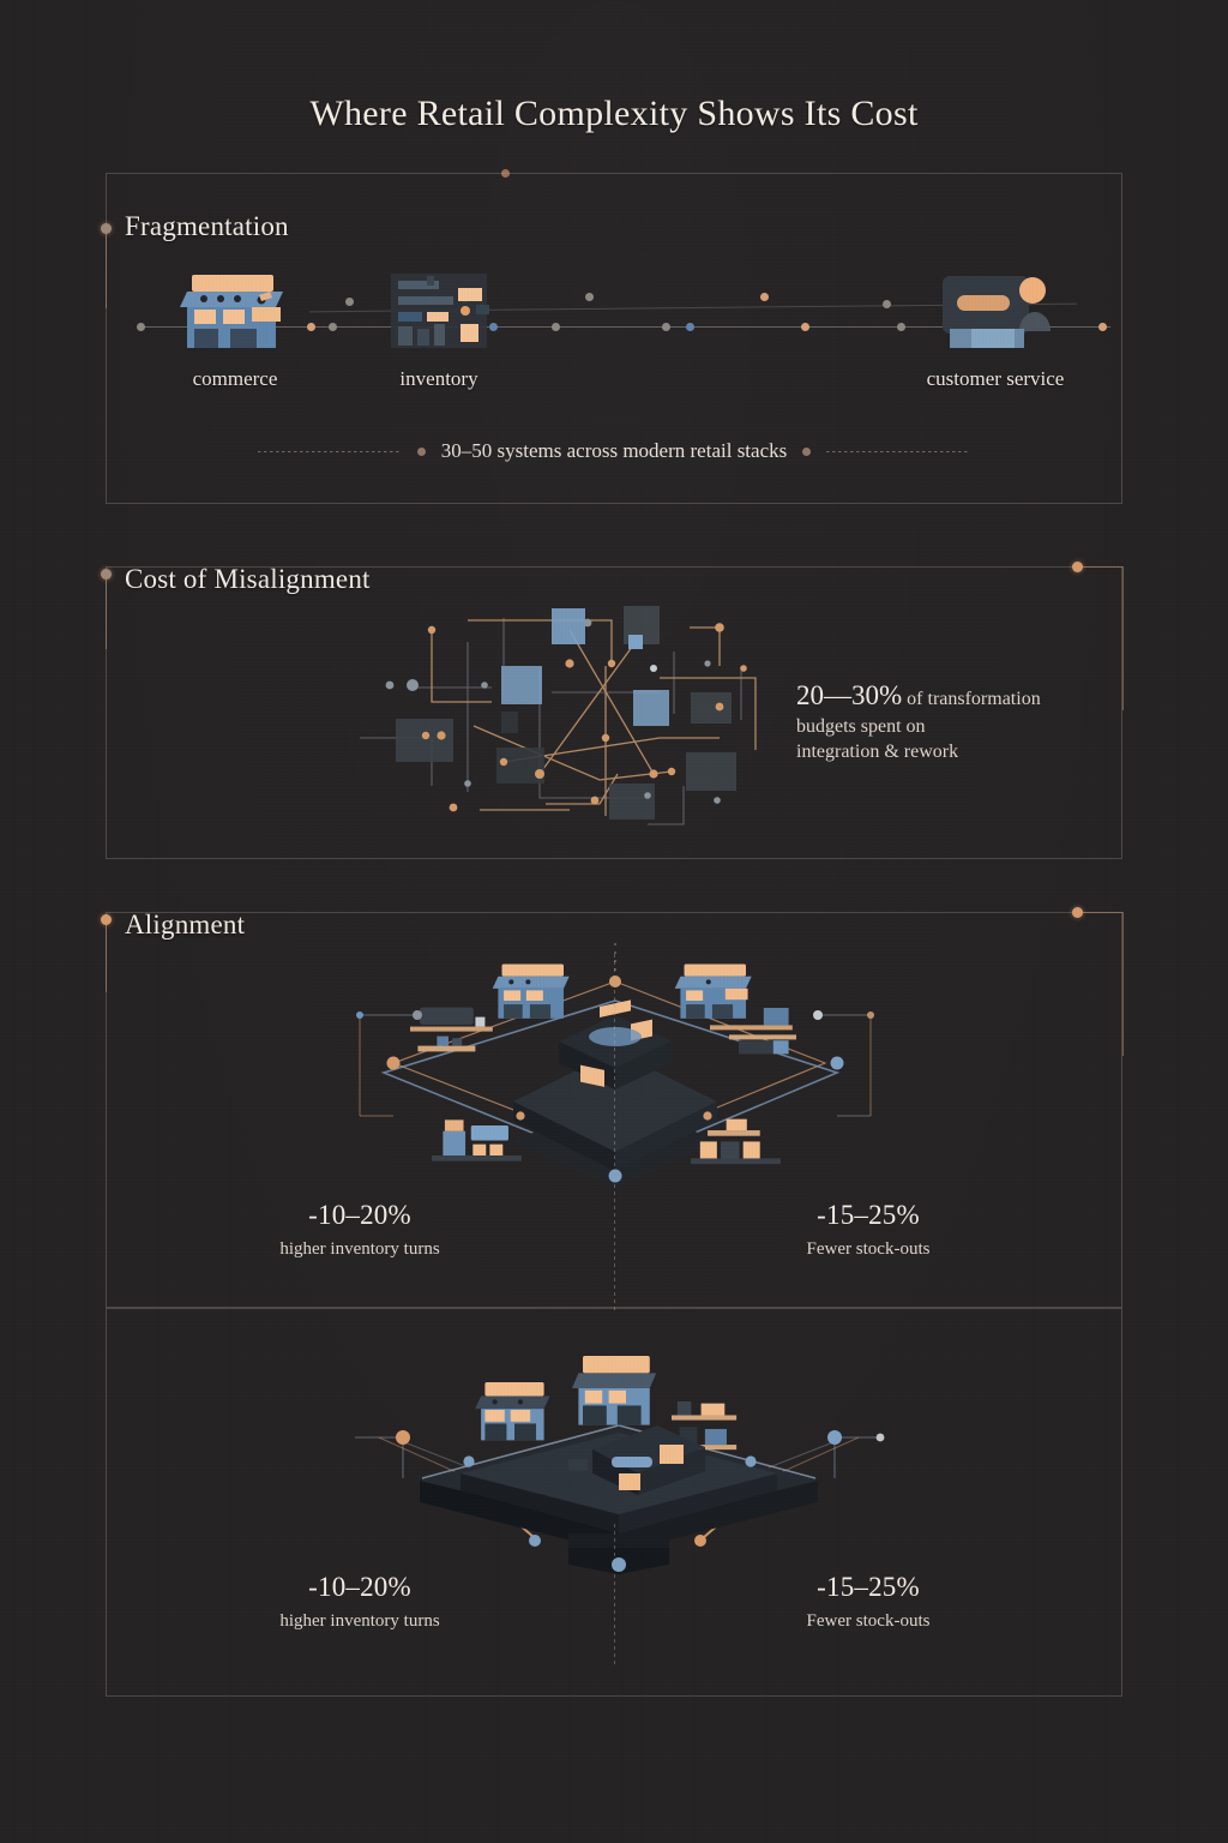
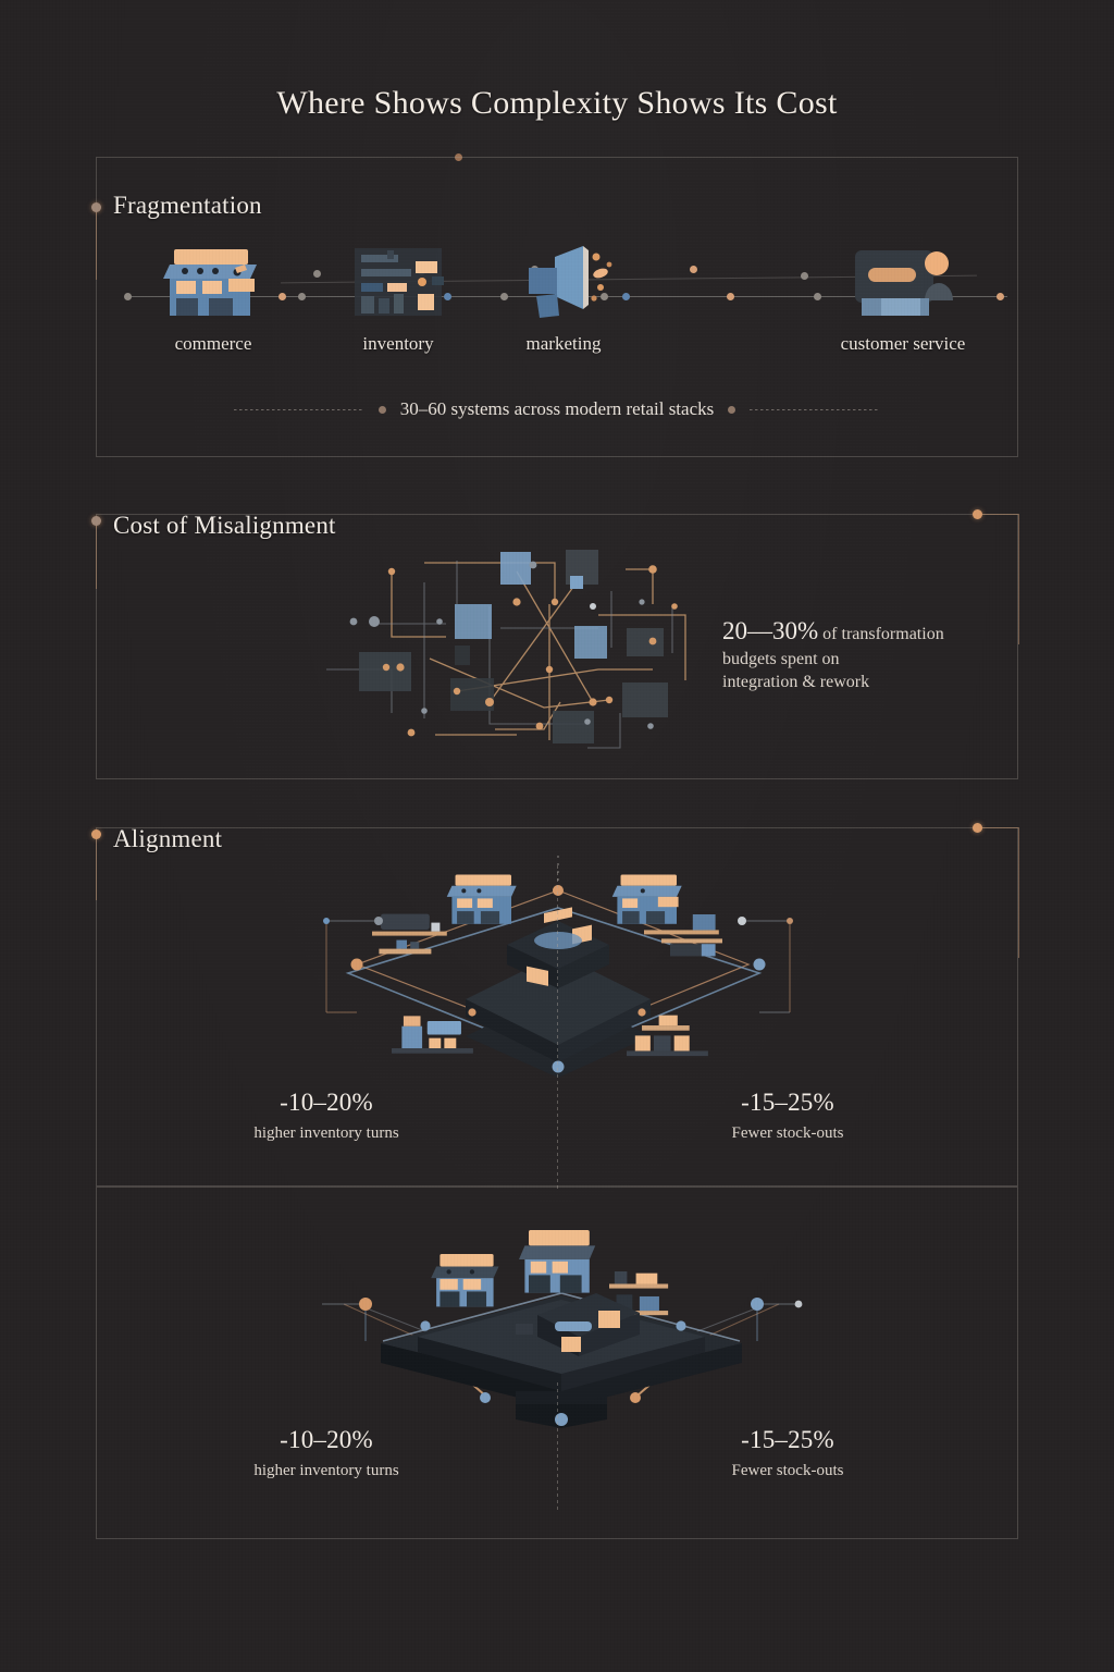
- Where Retail Complexity Shows Its Cost
+ Where Shows Complexity Shows Its Cost
  Fragmentation
  commerce
  inventory
+ marketing
  customer service
- 30–50 systems across modern retail stacks
+ 30–60 systems across modern retail stacks
  Cost of Misalignment
  20—30% of transformation
  budgets spent on
  integration & rework
  Alignment
  -10–20%
  higher inventory turns
  -15–25%
  Fewer stock-outs
  -10–20%
  higher inventory turns
  -15–25%
  Fewer stock-outs
